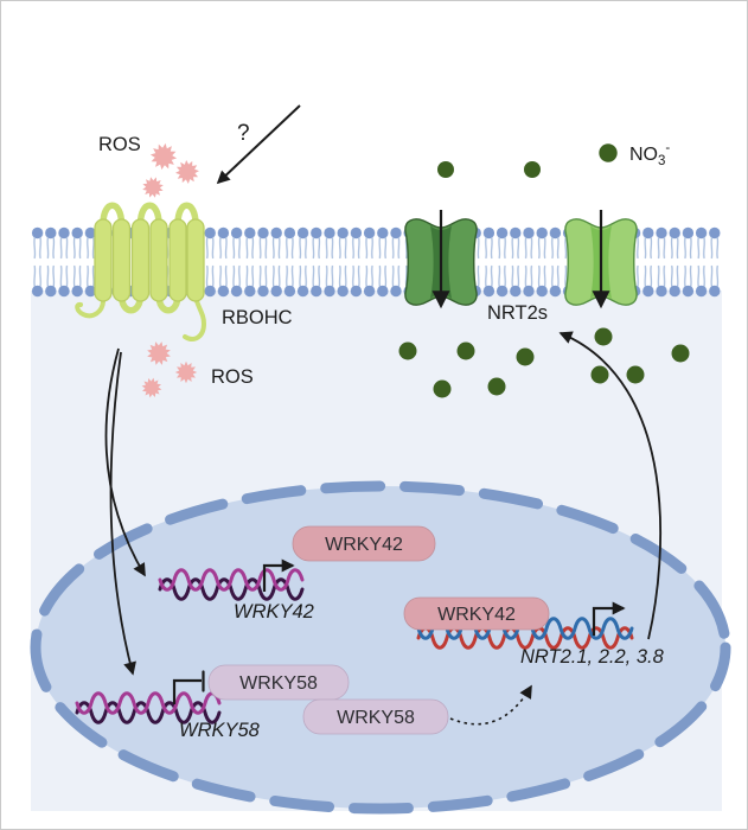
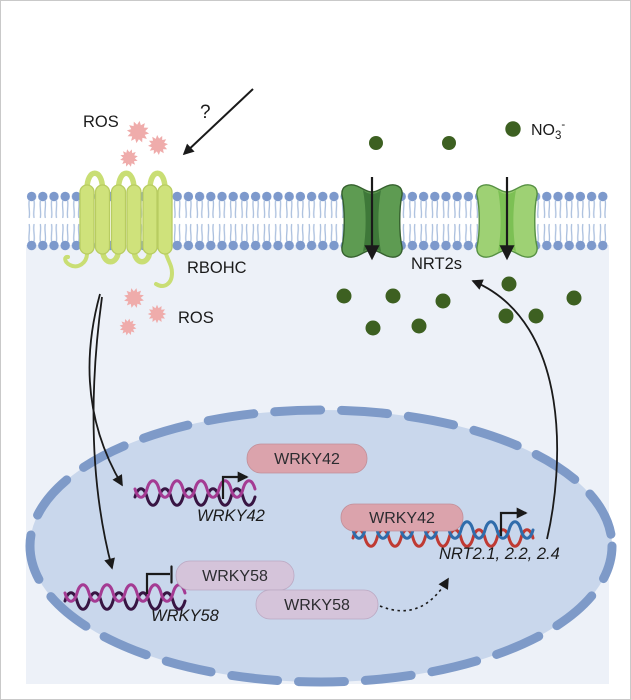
  ?
  ROS
  NO3 -
  RBOHC
  NRT2s
  ROS
  WRKY42
  WRKY42
  WRKY58
  WRKY58
  WRKY42
  WRKY58
- NRT2.1, 2.2, 3.8
+ NRT2.1, 2.2, 2.4
